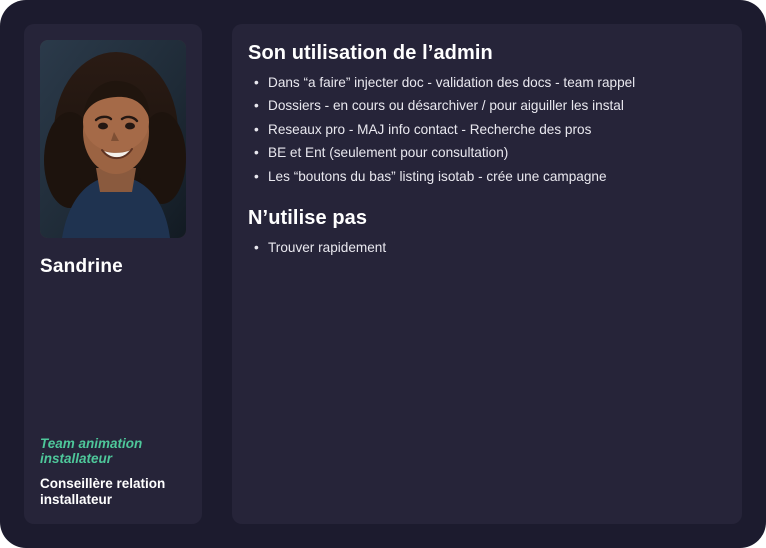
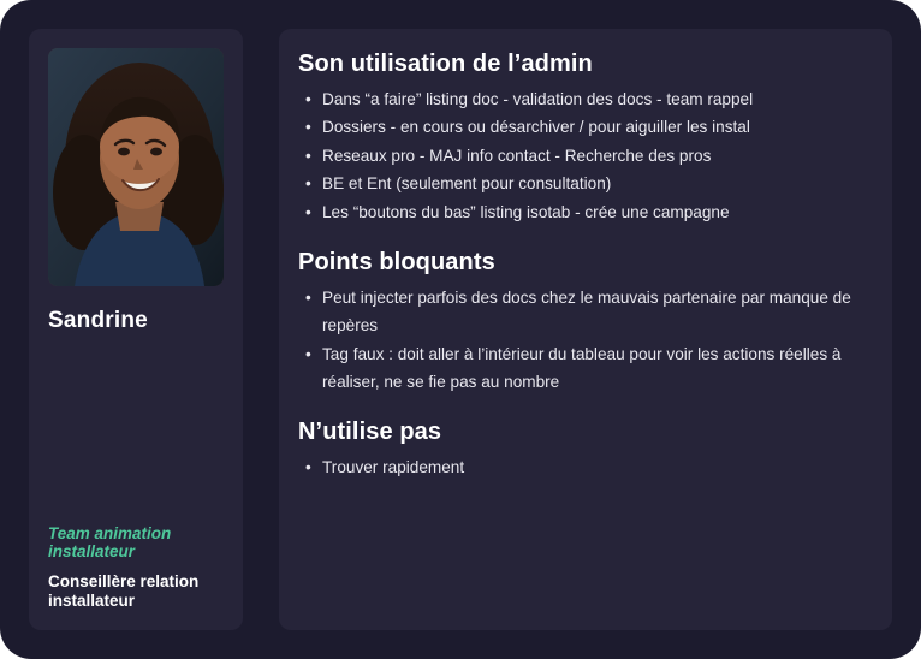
  Sandrine
  Team animation installateur
  Conseillère relation installateur
  Son utilisation de l’admin
- Dans “a faire” injecter doc - validation des docs - team rappel
+ Dans “a faire” listing doc - validation des docs - team rappel
  Dossiers - en cours ou désarchiver / pour aiguiller les instal
  Reseaux pro - MAJ info contact - Recherche des pros
  BE et Ent (seulement pour consultation)
  Les “boutons du bas” listing isotab - crée une campagne
+ Points bloquants
+ Peut injecter parfois des docs chez le mauvais partenaire par manque de repères
+ Tag faux : doit aller à l’intérieur du tableau pour voir les actions réelles à réaliser, ne se fie pas au nombre
  N’utilise pas
  Trouver rapidement
